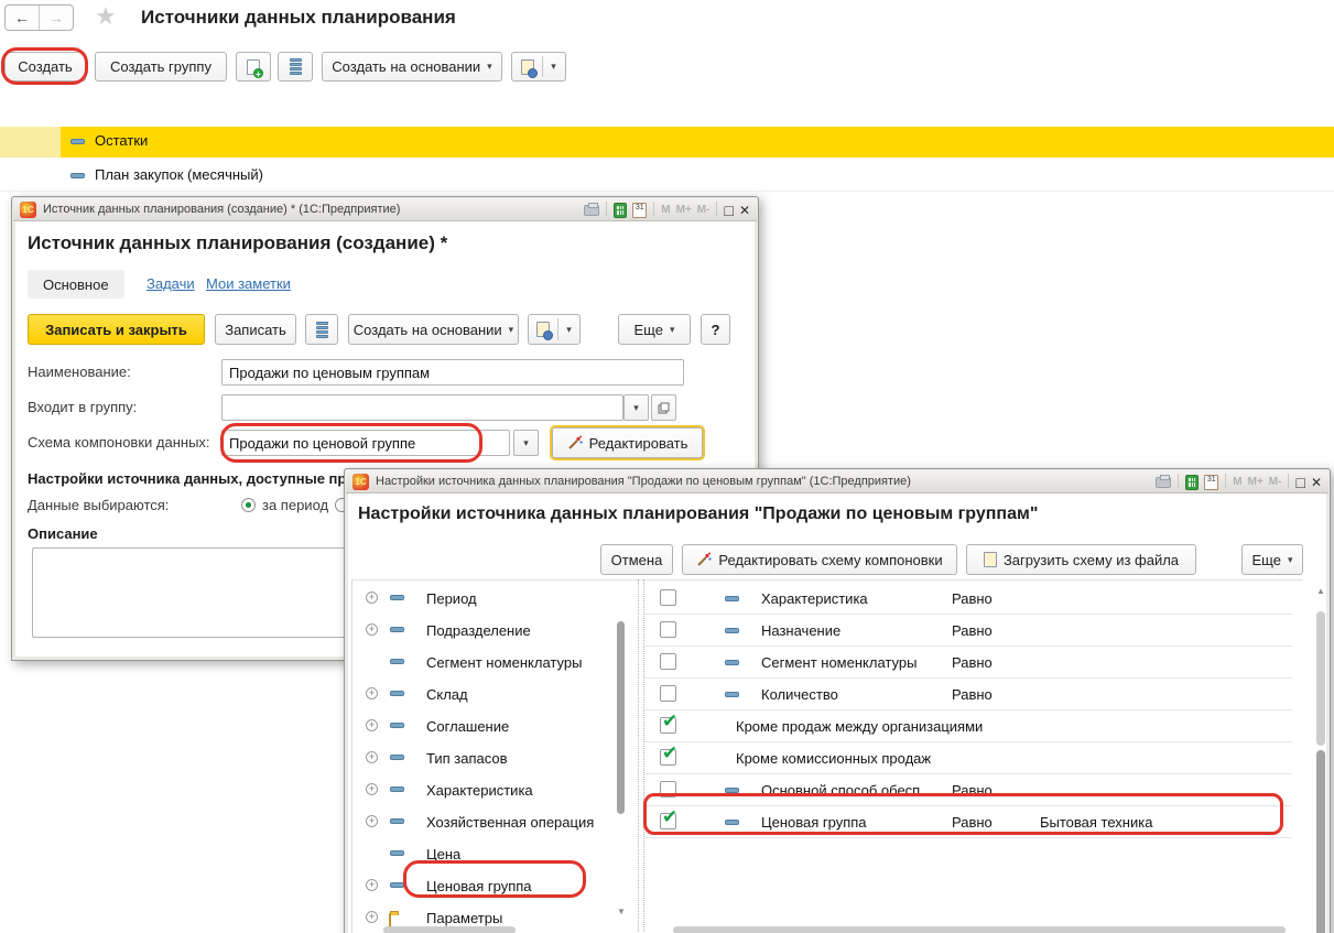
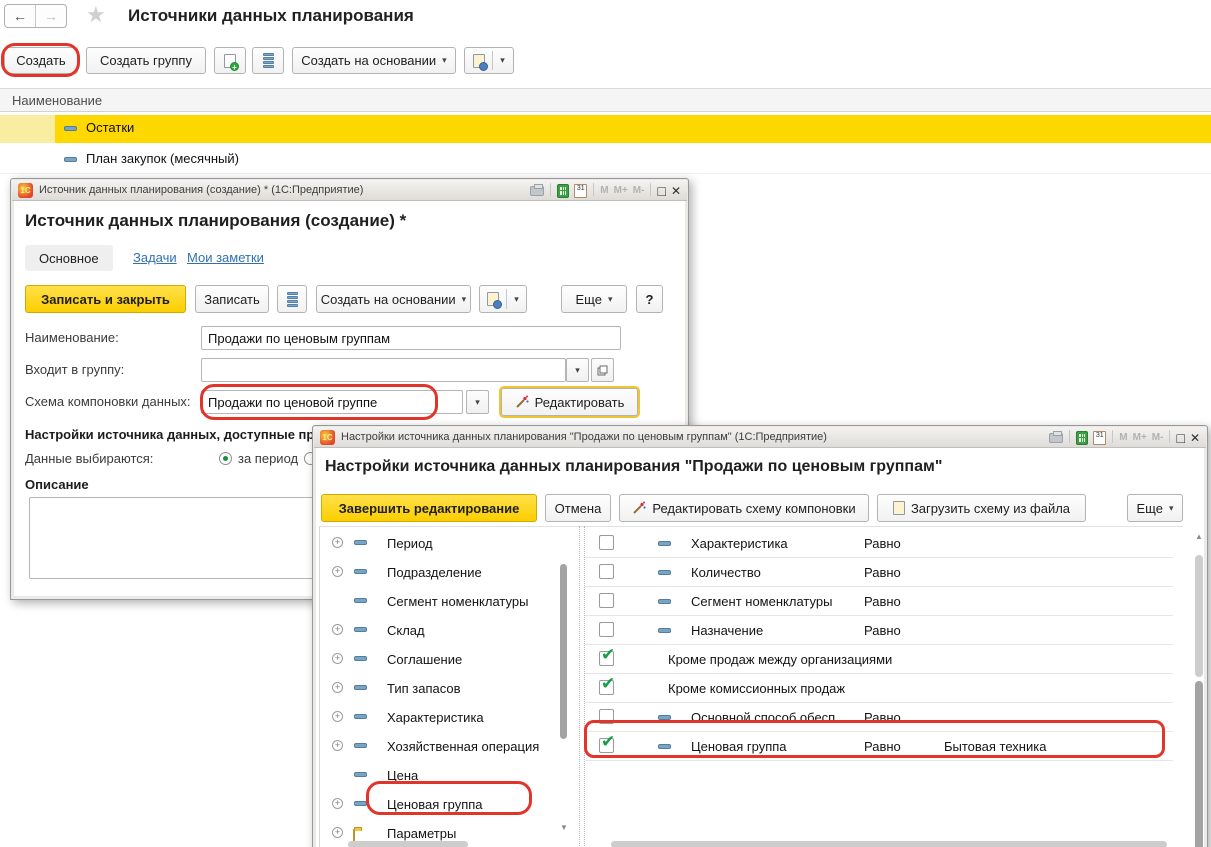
  ←
  →
  ★
  Источники данных планирования
  Создать
  Создать группу
  +
  Создать на основании
  ▾
  ▾
+ Наименование
  Остатки
  План закупок (месячный)
  1С
  Источник данных планирования (создание) * (1С:Предприятие)
  M
  M+
  M-
  □
  ✕
  Источник данных планирования (создание) *
  Основное
  Задачи
  Мои заметки
  Записать и закрыть
  Записать
  Создать на основании
  ▾
  ▾
  Еще
  ▾
  ?
  Наименование:
  Продажи по ценовым группам
  Входит в группу:
  ▾
  Схема компоновки данных:
  Продажи по ценовой группе
  ▾
  Редактировать
  Настройки источника данных, доступные пр
  Данные выбираются:
  за период
  Описание
  1С
  Настройки источника данных планирования "Продажи по ценовым группам" (1С:Предприятие)
  M
  M+
  M-
  □
  ✕
  Настройки источника данных планирования "Продажи по ценовым группам"
+ Завершить редактирование
  Отмена
  Редактировать схему компоновки
  Загрузить схему из файла
  Еще
  ▾
  +
  Период
  +
  Подразделение
  Сегмент номенклатуры
  +
  Склад
  +
  Соглашение
  +
  Тип запасов
  +
  Характеристика
  +
  Хозяйственная операция
  Цена
  +
  Ценовая группа
  +
  Параметры
  ▼
  Характеристика
  Равно
- Назначение
+ Количество
  Равно
  Сегмент номенклатуры
  Равно
- Количество
+ Назначение
  Равно
  ✔
  Кроме продаж между организациями
  ✔
  Кроме комиссионных продаж
  Основной способ обесп…
  Равно
  ✔
  Ценовая группа
  Равно
  Бытовая техника
  ▲
